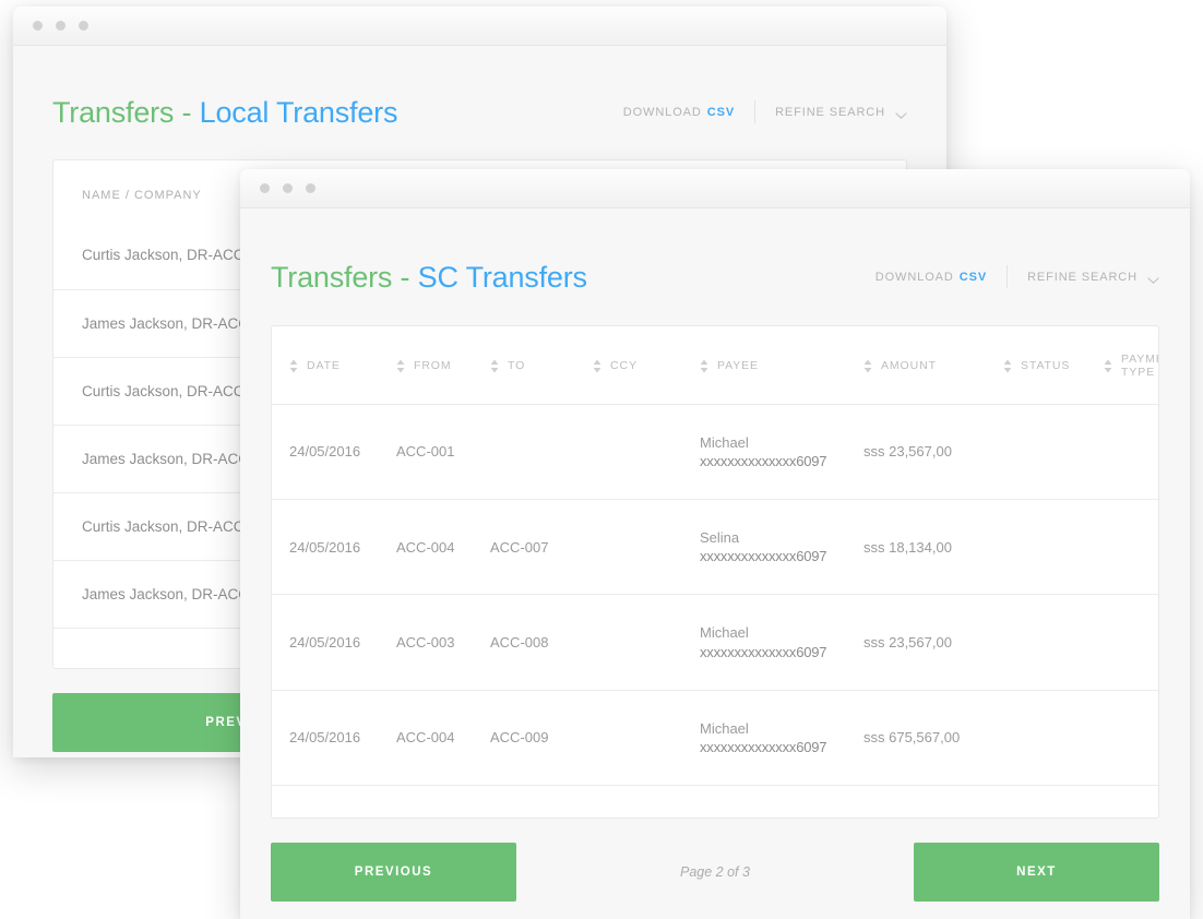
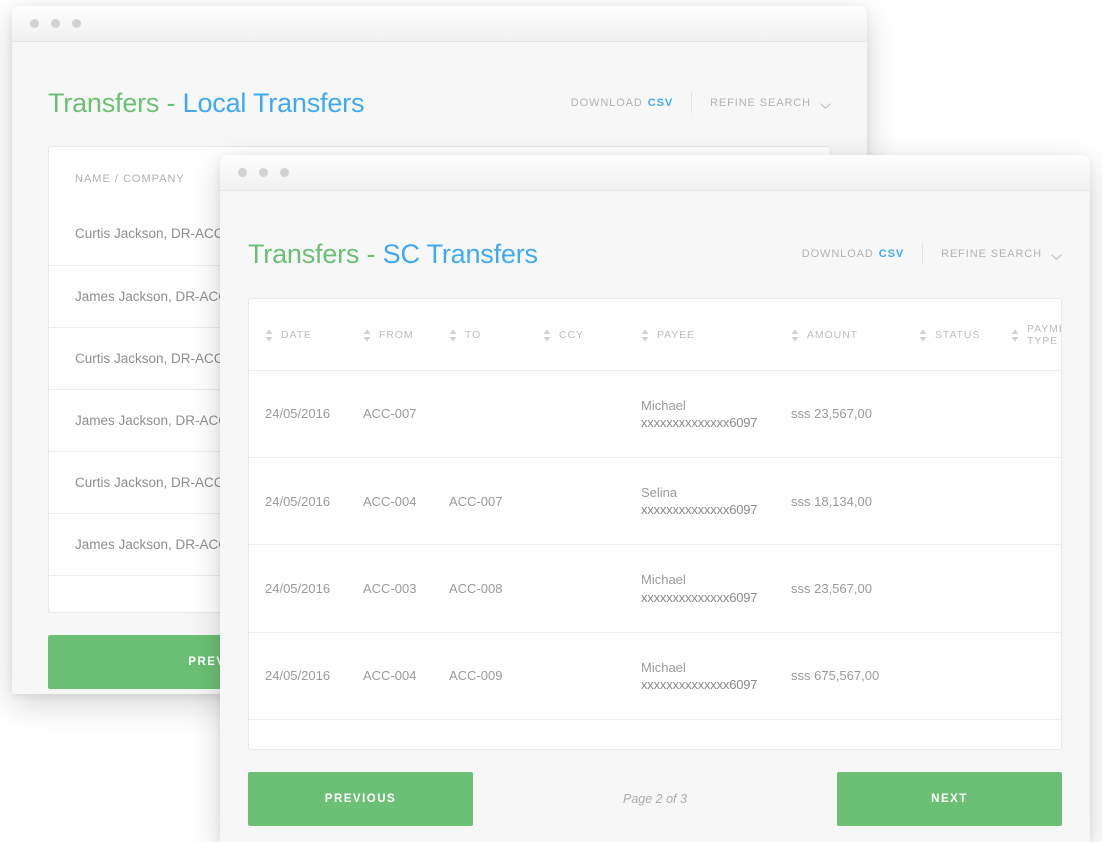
  Transfers - Local Transfers
  DOWNLOAD CSV
  REFINE SEARCH
  NAME / COMPANY
  Curtis Jackson, DR-ACC
  James Jackson, DR-AC
  Curtis Jackson, DR-ACC
  James Jackson, DR-AC
  Curtis Jackson, DR-ACC
  James Jackson, DR-AC
  Transfers - SC Transfers
  DOWNLOAD CSV
  REFINE SEARCH
  DATE	FROM	TO	CCY	PAYEE	AMOUNT	STATUS	PAYMTYPE
- 24/05/2016	ACC-001			Michaelxxxxxxxxxxxxxx6097	sss 23,567,00
+ 24/05/2016	ACC-007			Michaelxxxxxxxxxxxxxx6097	sss 23,567,00
  24/05/2016	ACC-004	ACC-007		Selinaxxxxxxxxxxxxxx6097	sss 18,134,00
  24/05/2016	ACC-003	ACC-008		Michaelxxxxxxxxxxxxxx6097	sss 23,567,00
  24/05/2016	ACC-004	ACC-009		Michaelxxxxxxxxxxxxxx6097	sss 675,567,00
  PREVIOUS
  Page 2 of 3
  NEXT
